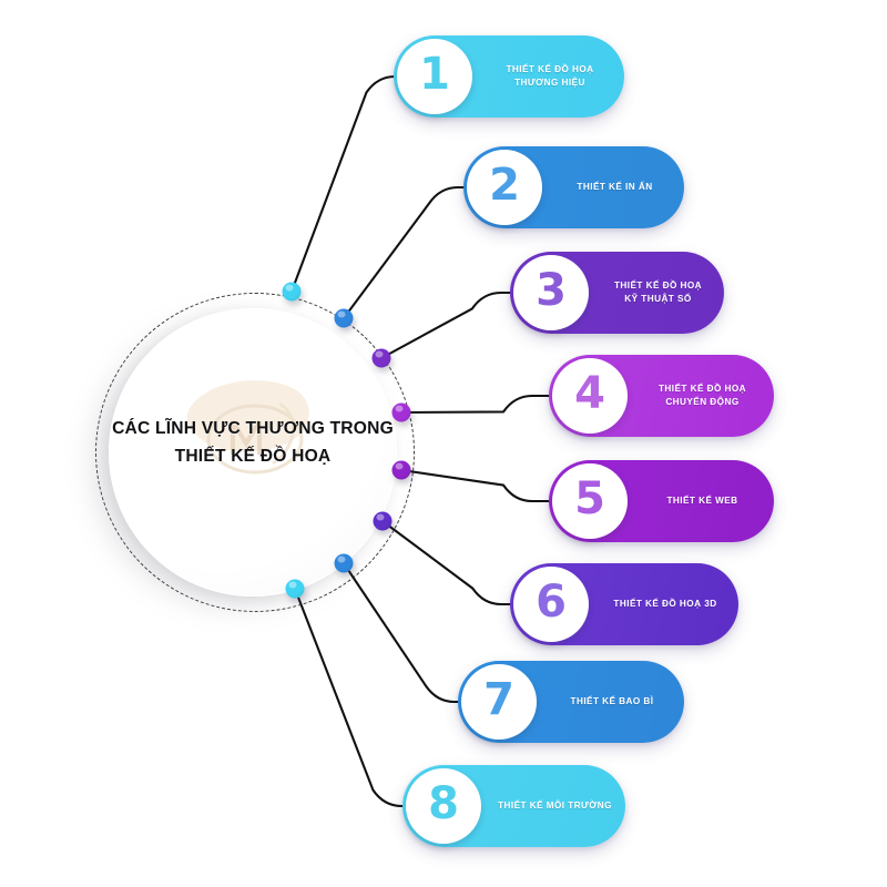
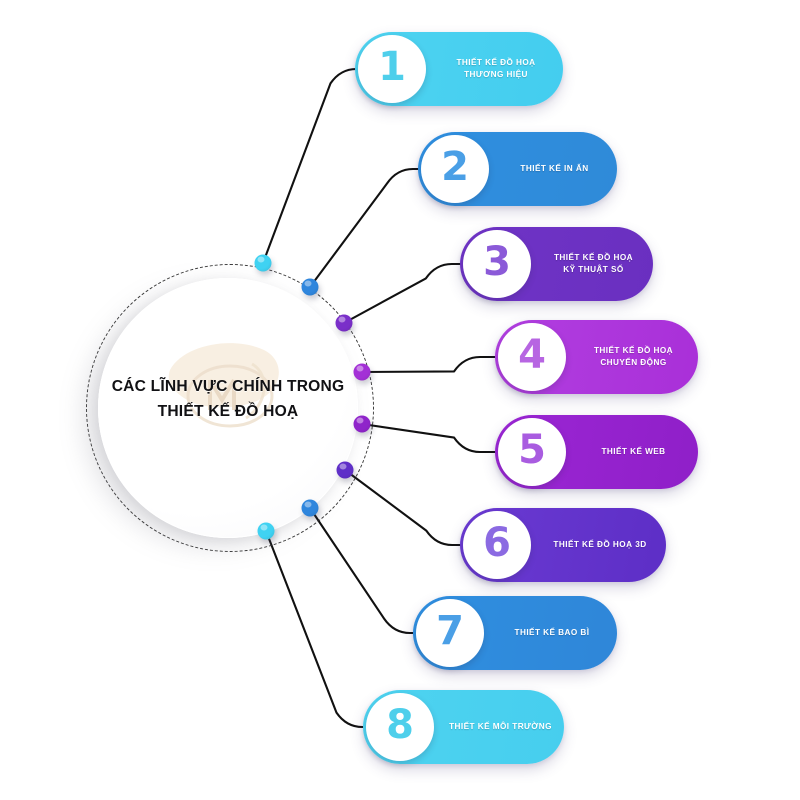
- CÁC LĨNH VỰC THƯƠNG TRONG
+ CÁC LĨNH VỰC CHÍNH TRONG
  THIẾT KẾ ĐỒ HOẠ
  1
  THIẾT KẾ ĐỒ HOẠ
  THƯƠNG HIỆU
  2
  THIẾT KẾ IN ẤN
  3
  THIẾT KẾ ĐỒ HOẠ
  KỸ THUẬT SỐ
  4
  THIẾT KẾ ĐỒ HOẠ
  CHUYỂN ĐỘNG
  5
  THIẾT KẾ WEB
  6
  THIẾT KẾ ĐỒ HOẠ 3D
  7
  THIẾT KẾ BAO BÌ
  8
  THIẾT KẾ MÔI TRƯỜNG
